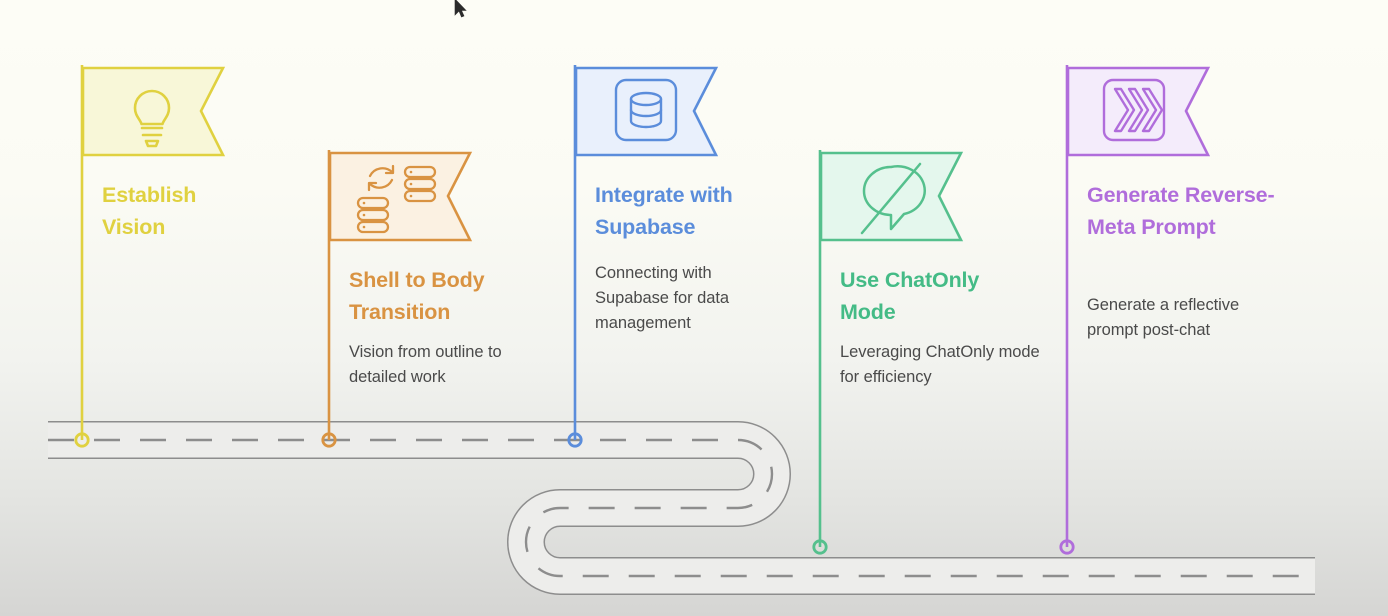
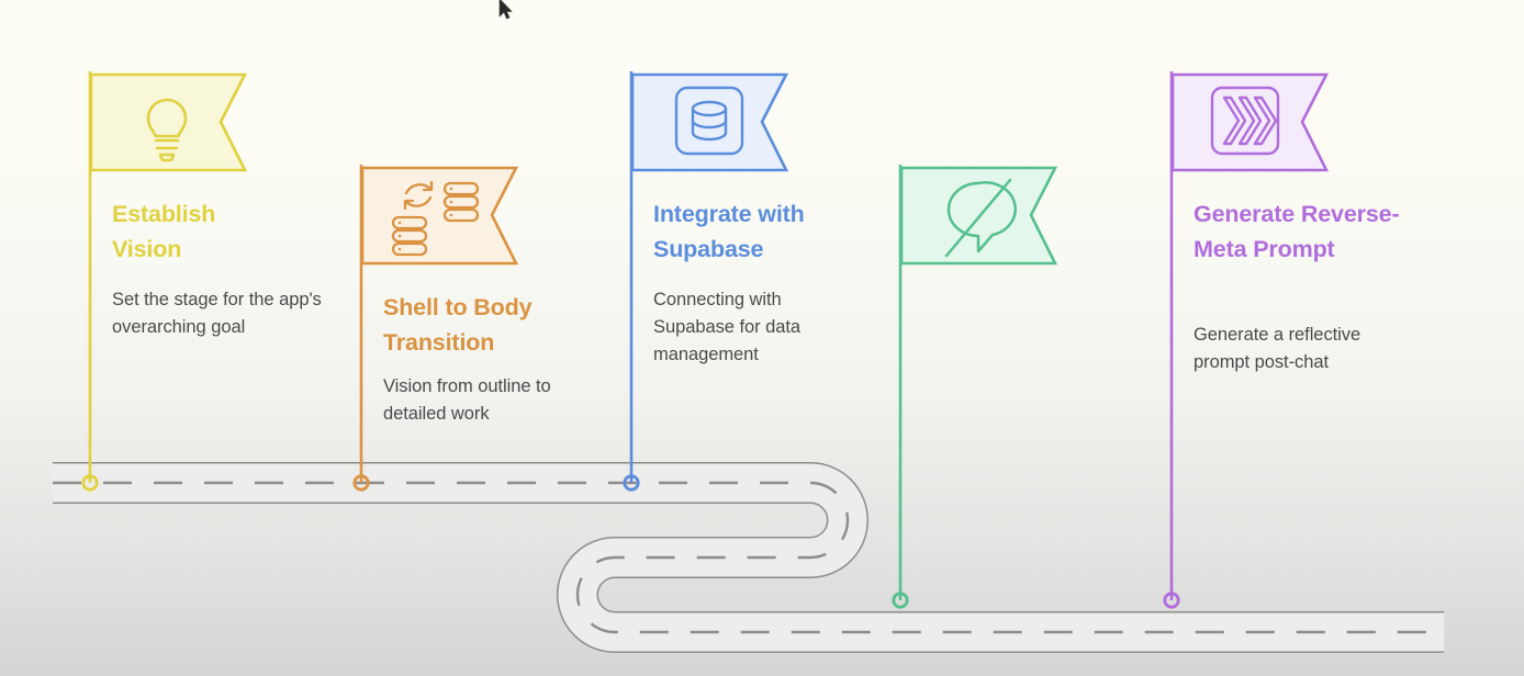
  Establish Vision
+ Set the stage for the app's overarching goal
  Shell to Body Transition
  Vision from outline to detailed work
  Integrate with Supabase
  Connecting with Supabase for data management
- Use ChatOnly Mode
- Leveraging ChatOnly mode for efficiency
  Generate Reverse-Meta Prompt
  Generate a reflective prompt post-chat
